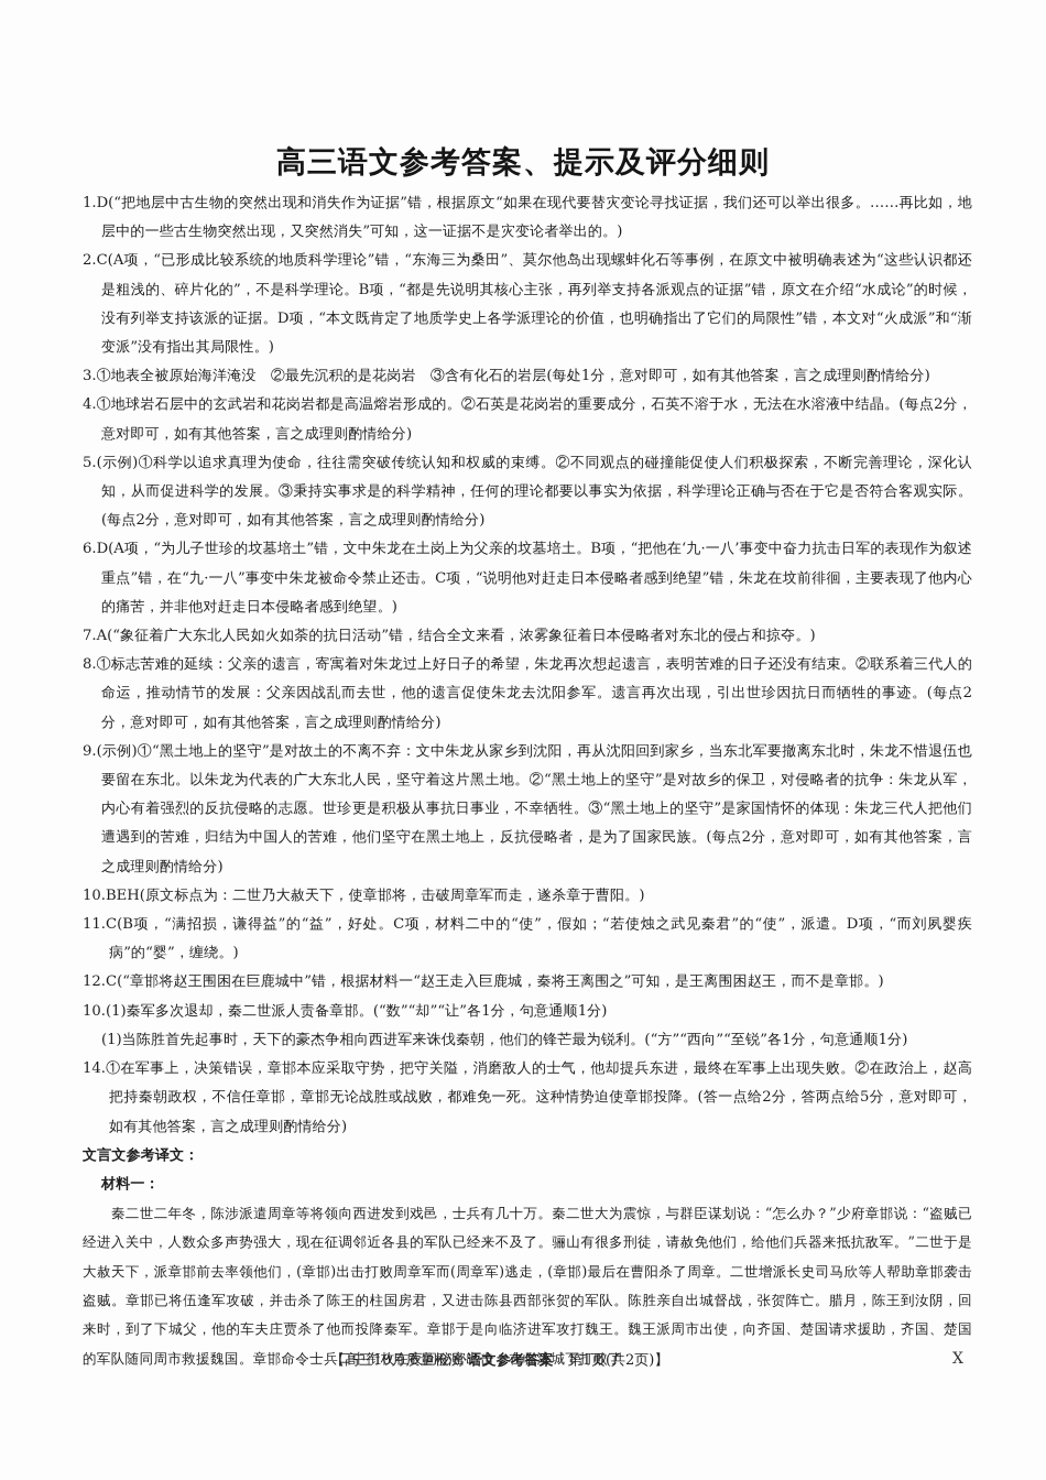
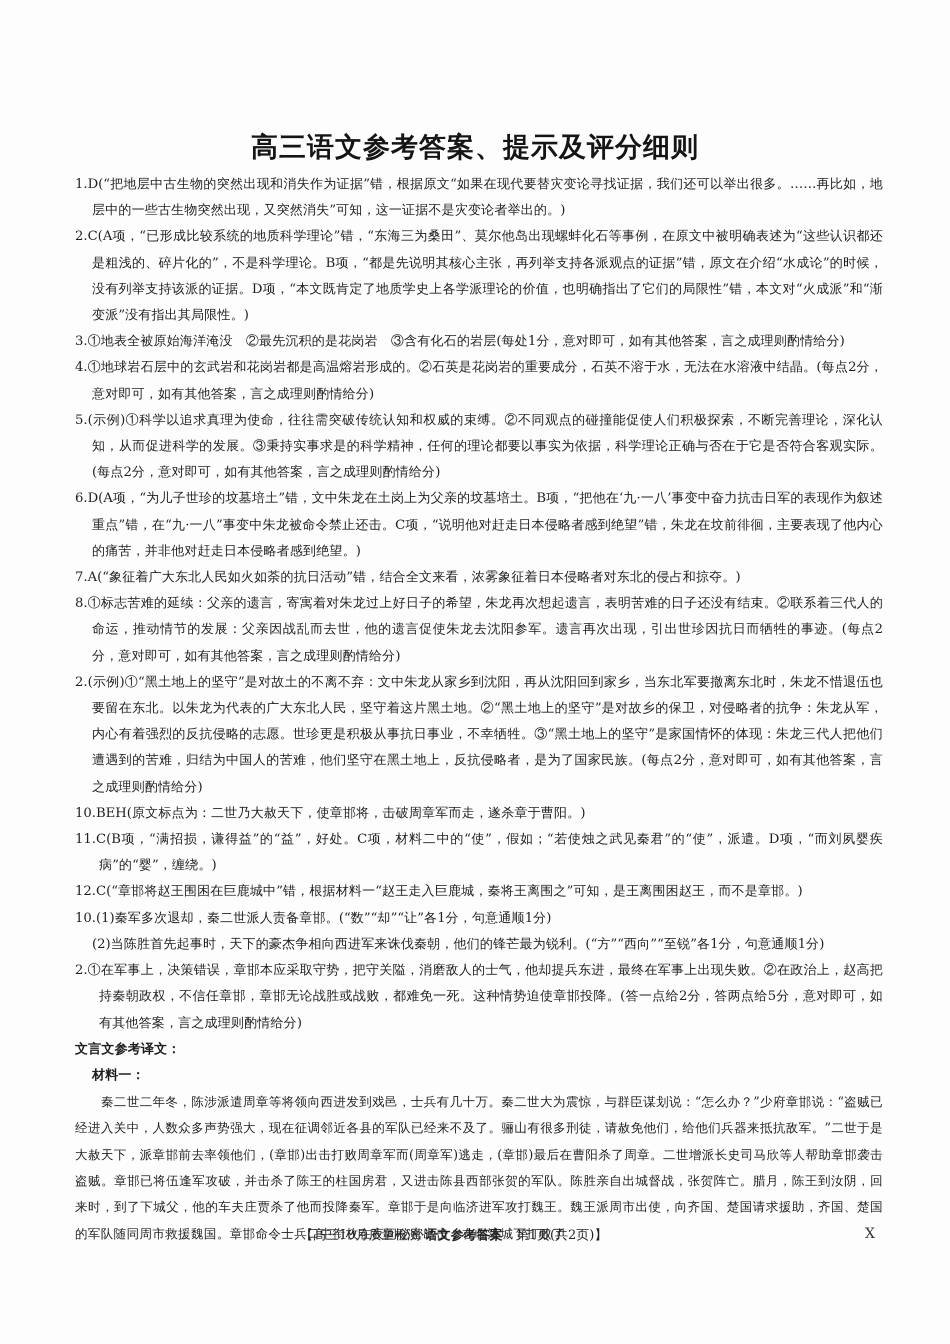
  高三语文参考答案、提示及评分细则
  1.D(“把地层中古生物的突然出现和消失作为证据”错，根据原文“如果在现代要替灾变论寻找证据，我们还可以举出很多。……再比如，地层中的一些古生物突然出现，又突然消失”可知，这一证据不是灾变论者举出的。)
  2.C(A项，“已形成比较系统的地质科学理论”错，“东海三为桑田”、莫尔他岛出现螺蚌化石等事例，在原文中被明确表述为“这些认识都还是粗浅的、碎片化的”，不是科学理论。B项，“都是先说明其核心主张，再列举支持各派观点的证据”错，原文在介绍“水成论”的时候，没有列举支持该派的证据。D项，“本文既肯定了地质学史上各学派理论的价值，也明确指出了它们的局限性”错，本文对“火成派”和“渐变派”没有指出其局限性。)
  3.①地表全被原始海洋淹没 ②最先沉积的是花岗岩 ③含有化石的岩层(每处1分，意对即可，如有其他答案，言之成理则酌情给分)
  4.①地球岩石层中的玄武岩和花岗岩都是高温熔岩形成的。②石英是花岗岩的重要成分，石英不溶于水，无法在水溶液中结晶。(每点2分，意对即可，如有其他答案，言之成理则酌情给分)
  5.(示例)①科学以追求真理为使命，往往需突破传统认知和权威的束缚。②不同观点的碰撞能促使人们积极探索，不断完善理论，深化认知，从而促进科学的发展。③秉持实事求是的科学精神，任何的理论都要以事实为依据，科学理论正确与否在于它是否符合客观实际。(每点2分，意对即可，如有其他答案，言之成理则酌情给分)
  6.D(A项，“为儿子世珍的坟墓培土”错，文中朱龙在土岗上为父亲的坟墓培土。B项，“把他在‘九·一八’事变中奋力抗击日军的表现作为叙述重点”错，在“九·一八”事变中朱龙被命令禁止还击。C项，“说明他对赶走日本侵略者感到绝望”错，朱龙在坟前徘徊，主要表现了他内心的痛苦，并非他对赶走日本侵略者感到绝望。)
  7.A(“象征着广大东北人民如火如荼的抗日活动”错，结合全文来看，浓雾象征着日本侵略者对东北的侵占和掠夺。)
  8.①标志苦难的延续：父亲的遗言，寄寓着对朱龙过上好日子的希望，朱龙再次想起遗言，表明苦难的日子还没有结束。②联系着三代人的命运，推动情节的发展：父亲因战乱而去世，他的遗言促使朱龙去沈阳参军。遗言再次出现，引出世珍因抗日而牺牲的事迹。(每点2分，意对即可，如有其他答案，言之成理则酌情给分)
- 9.(示例)①“黑土地上的坚守”是对故土的不离不弃：文中朱龙从家乡到沈阳，再从沈阳回到家乡，当东北军要撤离东北时，朱龙不惜退伍也要留在东北。以朱龙为代表的广大东北人民，坚守着这片黑土地。②“黑土地上的坚守”是对故乡的保卫，对侵略者的抗争：朱龙从军，内心有着强烈的反抗侵略的志愿。世珍更是积极从事抗日事业，不幸牺牲。③“黑土地上的坚守”是家国情怀的体现：朱龙三代人把他们遭遇到的苦难，归结为中国人的苦难，他们坚守在黑土地上，反抗侵略者，是为了国家民族。(每点2分，意对即可，如有其他答案，言之成理则酌情给分)
+ 2.(示例)①“黑土地上的坚守”是对故土的不离不弃：文中朱龙从家乡到沈阳，再从沈阳回到家乡，当东北军要撤离东北时，朱龙不惜退伍也要留在东北。以朱龙为代表的广大东北人民，坚守着这片黑土地。②“黑土地上的坚守”是对故乡的保卫，对侵略者的抗争：朱龙从军，内心有着强烈的反抗侵略的志愿。世珍更是积极从事抗日事业，不幸牺牲。③“黑土地上的坚守”是家国情怀的体现：朱龙三代人把他们遭遇到的苦难，归结为中国人的苦难，他们坚守在黑土地上，反抗侵略者，是为了国家民族。(每点2分，意对即可，如有其他答案，言之成理则酌情给分)
  10.BEH(原文标点为：二世乃大赦天下，使章邯将，击破周章军而走，遂杀章于曹阳。)
  11.C(B项，“满招损，谦得益”的“益”，好处。C项，材料二中的“使”，假如；“若使烛之武见秦君”的“使”，派遣。D项，“而刘夙婴疾病”的“婴”，缠绕。)
  12.C(“章邯将赵王围困在巨鹿城中”错，根据材料一“赵王走入巨鹿城，秦将王离围之”可知，是王离围困赵王，而不是章邯。)
  10.(1)秦军多次退却，秦二世派人责备章邯。(“数”“却”“让”各1分，句意通顺1分)
- (1)当陈胜首先起事时，天下的豪杰争相向西进军来诛伐秦朝，他们的锋芒最为锐利。(“方”“西向”“至锐”各1分，句意通顺1分)
+ (2)当陈胜首先起事时，天下的豪杰争相向西进军来诛伐秦朝，他们的锋芒最为锐利。(“方”“西向”“至锐”各1分，句意通顺1分)
- 14.①在军事上，决策错误，章邯本应采取守势，把守关隘，消磨敌人的士气，他却提兵东进，最终在军事上出现失败。②在政治上，赵高把持秦朝政权，不信任章邯，章邯无论战胜或战败，都难免一死。这种情势迫使章邯投降。(答一点给2分，答两点给5分，意对即可，如有其他答案，言之成理则酌情给分)
+ 2.①在军事上，决策错误，章邯本应采取守势，把守关隘，消磨敌人的士气，他却提兵东进，最终在军事上出现失败。②在政治上，赵高把持秦朝政权，不信任章邯，章邯无论战胜或战败，都难免一死。这种情势迫使章邯投降。(答一点给2分，答两点给5分，意对即可，如有其他答案，言之成理则酌情给分)
  文言文参考译文：
  材料一：
  秦二世二年冬，陈涉派遣周章等将领向西进发到戏邑，士兵有几十万。秦二世大为震惊，与群臣谋划说：“怎么办？”少府章邯说：“盗贼已经进入关中，人数众多声势强大，现在征调邻近各县的军队已经来不及了。骊山有很多刑徒，请赦免他们，给他们兵器来抵抗敌军。”二世于是大赦天下，派章邯前去率领他们，(章邯)出击打败周章军而(周章军)逃走，(章邯)最后在曹阳杀了周章。二世增派长史司马欣等人帮助章邯袭击盗贼。章邯已将伍逢军攻破，并击杀了陈王的柱国房君，又进击陈县西部张贺的军队。陈胜亲自出城督战，张贺阵亡。腊月，陈王到汝阴，回来时，到了下城父，他的车夫庄贾杀了他而投降秦军。章邯于是向临济进军攻打魏王。魏王派周市出使，向齐国、楚国请求援助，齐国、楚国的军队随同周市救援魏国。章邯命令士兵口中衔枚在夜间秘密出击，在临济城下打败了
  【高三10月质量检测·语文参考答案 第1页(共2页)】
  X
